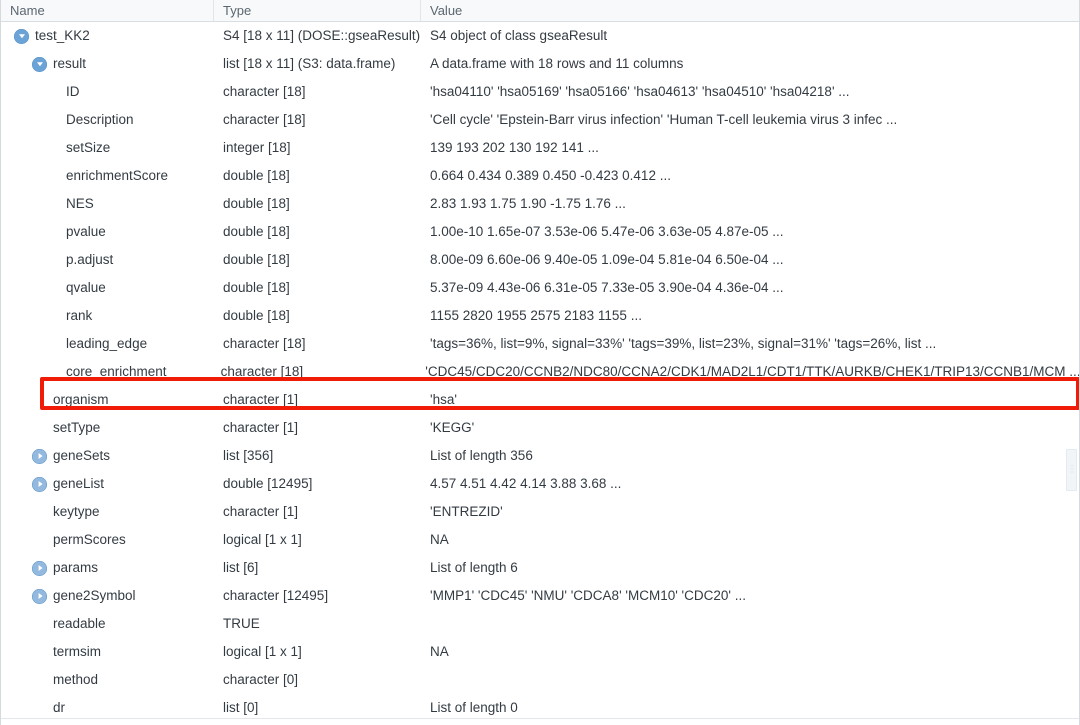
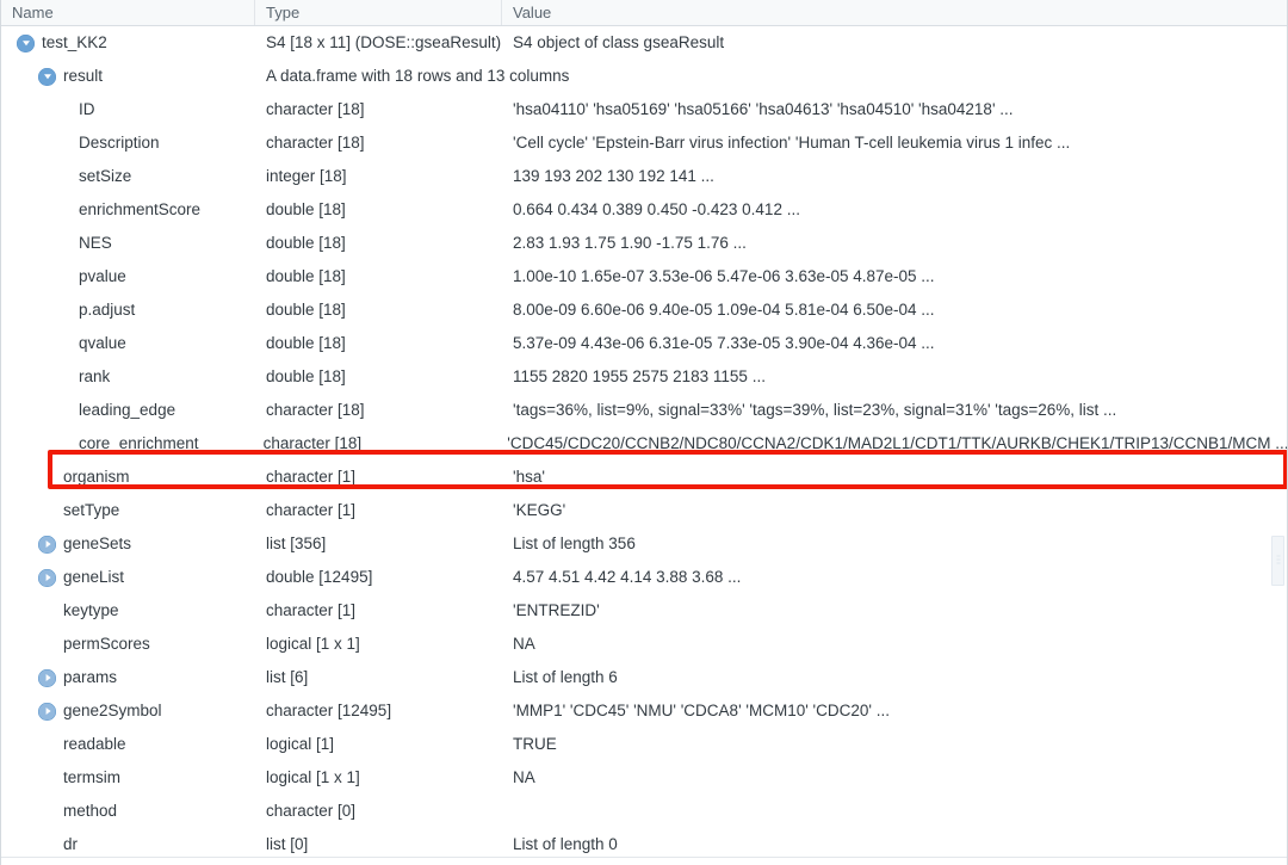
  Name
  Type
  Value
  test_KK2
  S4 [18 x 11] (DOSE::gseaResult)
  S4 object of class gseaResult
  result
- list [18 x 11] (S3: data.frame)
- A data.frame with 18 rows and 11 columns
+ A data.frame with 18 rows and 13 columns
  ID
  character [18]
  'hsa04110' 'hsa05169' 'hsa05166' 'hsa04613' 'hsa04510' 'hsa04218' ...
  Description
  character [18]
- 'Cell cycle' 'Epstein-Barr virus infection' 'Human T-cell leukemia virus 3 infec ...
+ 'Cell cycle' 'Epstein-Barr virus infection' 'Human T-cell leukemia virus 1 infec ...
  setSize
  integer [18]
  139 193 202 130 192 141 ...
  enrichmentScore
  double [18]
  0.664 0.434 0.389 0.450 -0.423 0.412 ...
  NES
  double [18]
  2.83 1.93 1.75 1.90 -1.75 1.76 ...
  pvalue
  double [18]
  1.00e-10 1.65e-07 3.53e-06 5.47e-06 3.63e-05 4.87e-05 ...
  p.adjust
  double [18]
  8.00e-09 6.60e-06 9.40e-05 1.09e-04 5.81e-04 6.50e-04 ...
  qvalue
  double [18]
  5.37e-09 4.43e-06 6.31e-05 7.33e-05 3.90e-04 4.36e-04 ...
  rank
  double [18]
  1155 2820 1955 2575 2183 1155 ...
  leading_edge
  character [18]
  'tags=36%, list=9%, signal=33%' 'tags=39%, list=23%, signal=31%' 'tags=26%, list ...
  core_enrichment
  character [18]
  'CDC45/CDC20/CCNB2/NDC80/CCNA2/CDK1/MAD2L1/CDT1/TTK/AURKB/CHEK1/TRIP13/CCNB1/MCM ...
  organism
  character [1]
  'hsa'
  setType
  character [1]
  'KEGG'
  geneSets
  list [356]
  List of length 356
  geneList
  double [12495]
  4.57 4.51 4.42 4.14 3.88 3.68 ...
  keytype
  character [1]
  'ENTREZID'
  permScores
  logical [1 x 1]
  NA
  params
  list [6]
  List of length 6
  gene2Symbol
  character [12495]
  'MMP1' 'CDC45' 'NMU' 'CDCA8' 'MCM10' 'CDC20' ...
  readable
+ logical [1]
  TRUE
  termsim
  logical [1 x 1]
  NA
  method
  character [0]
  dr
  list [0]
  List of length 0
